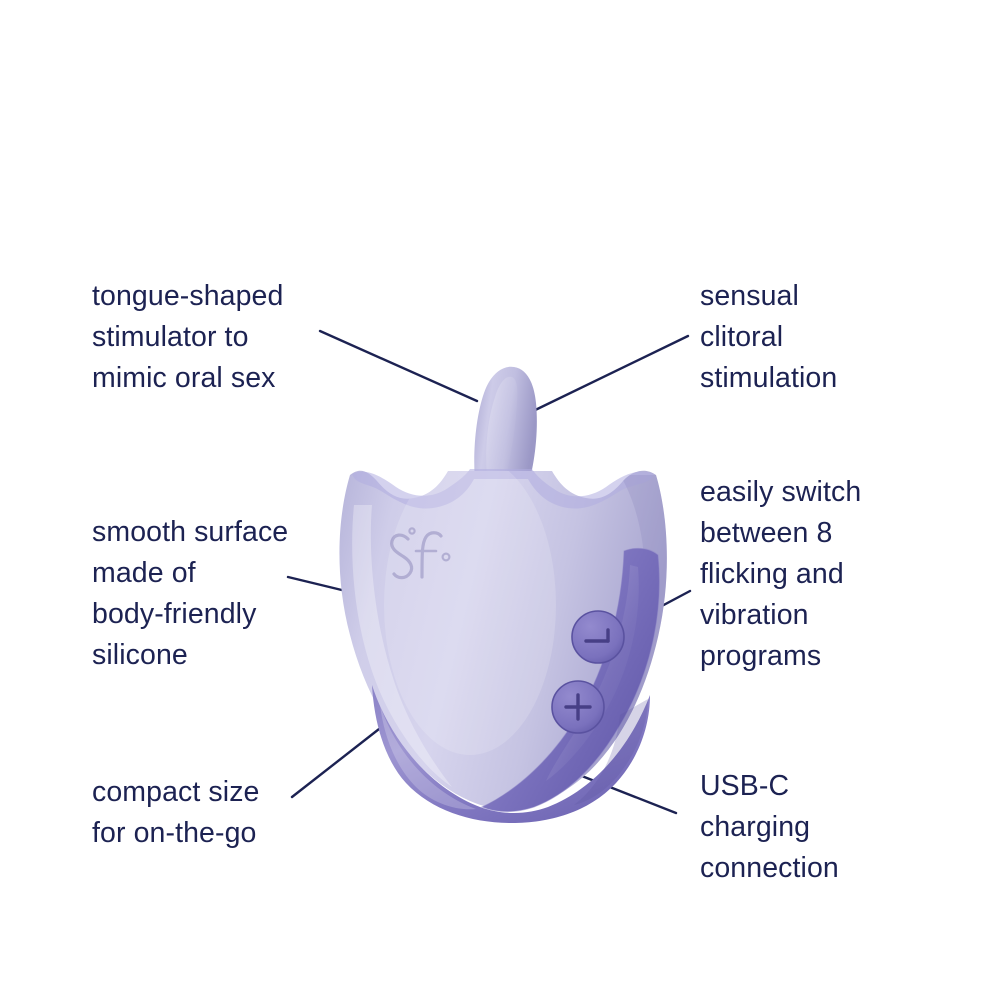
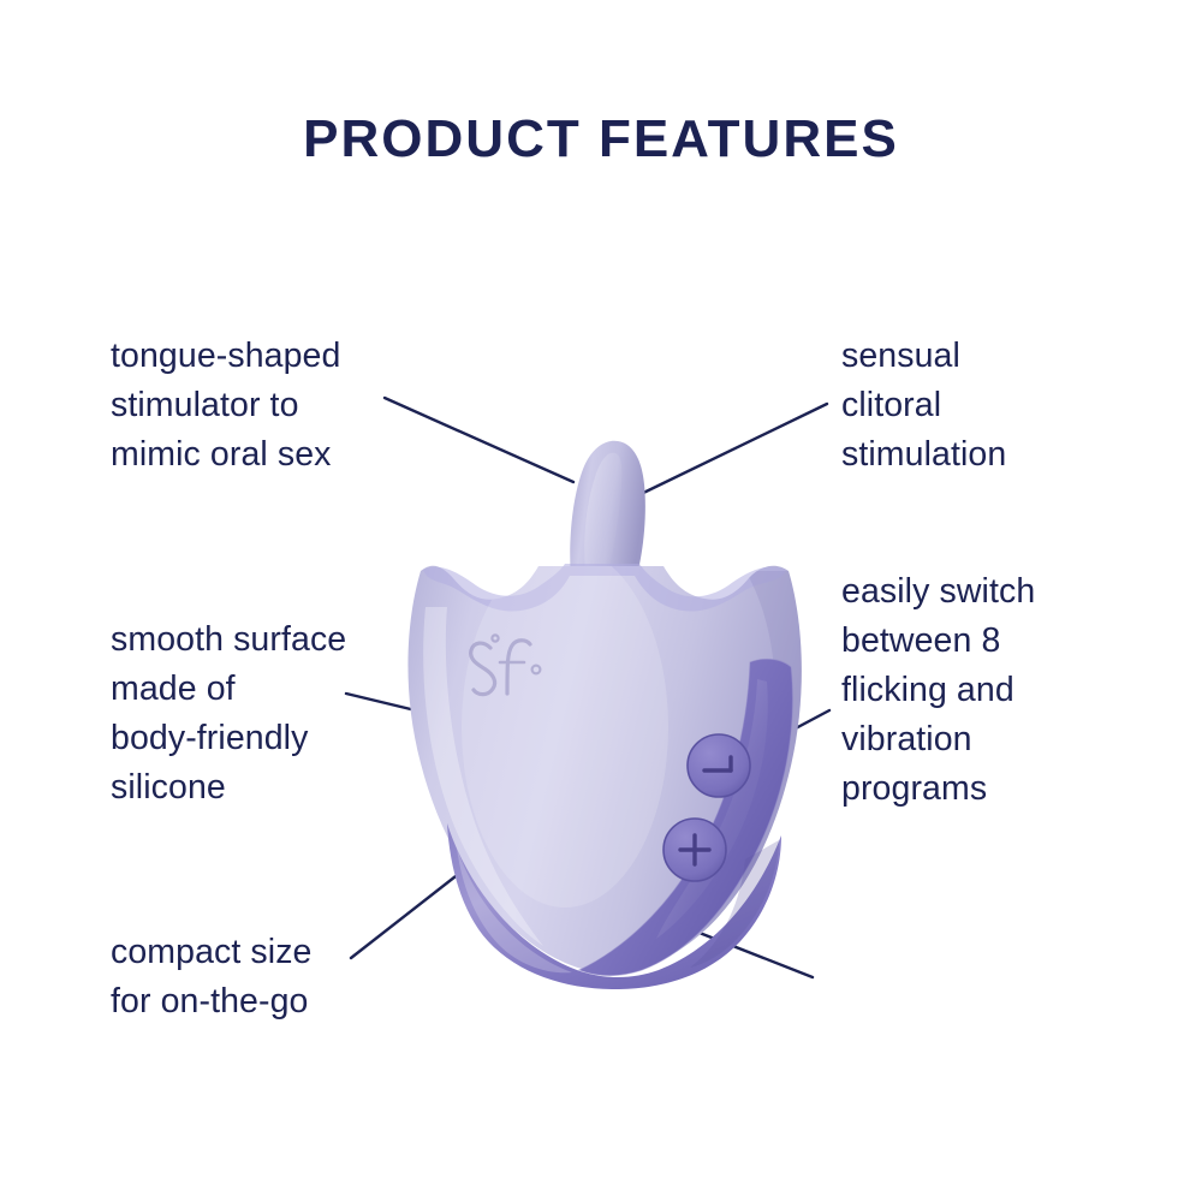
+ PRODUCT FEATURES
  tongue-shaped
  stimulator to
  mimic oral sex
  sensual
  clitoral
  stimulation
  smooth surface
  made of
  body-friendly
  silicone
  easily switch
  between 8
  flicking and
  vibration
  programs
  compact size
  for on-the-go
- USB-C
- charging
- connection
